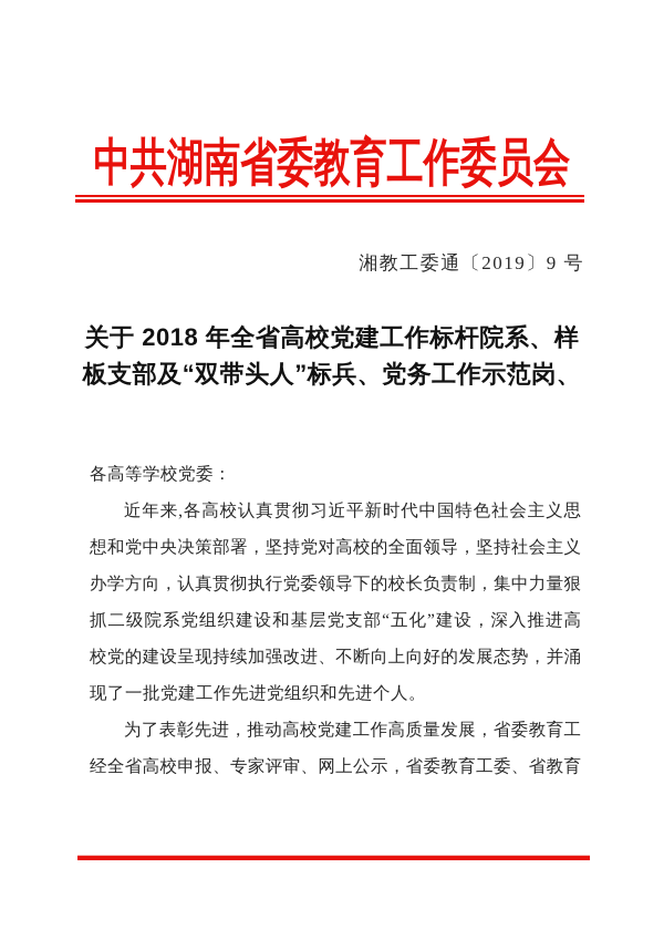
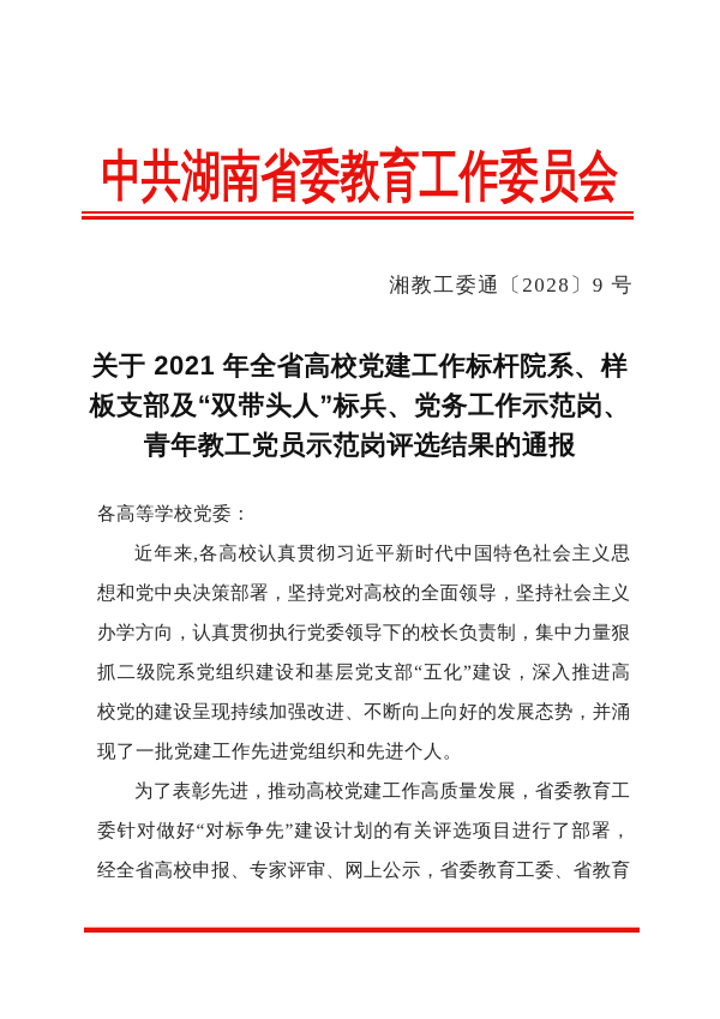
  中共湖南省委教育工作委员会
- 湘教工委通〔2019〕9 号
+ 湘教工委通〔2028〕9 号
- 关于 2018 年全省高校党建工作标杆院系、样
+ 关于 2021 年全省高校党建工作标杆院系、样
  板支部及“双带头人”标兵、党务工作示范岗、
+ 青年教工党员示范岗评选结果的通报
  各高等学校党委：
  近年来,各高校认真贯彻习近平新时代中国特色社会主义思
  想和党中央决策部署，坚持党对高校的全面领导，坚持社会主义
  办学方向，认真贯彻执行党委领导下的校长负责制，集中力量狠
  抓二级院系党组织建设和基层党支部“五化”建设，深入推进高
  校党的建设呈现持续加强改进、不断向上向好的发展态势，并涌
  现了一批党建工作先进党组织和先进个人。
  为了表彰先进，推动高校党建工作高质量发展，省委教育工
+ 委针对做好“对标争先”建设计划的有关评选项目进行了部署，
  经全省高校申报、专家评审、网上公示，省委教育工委、省教育
